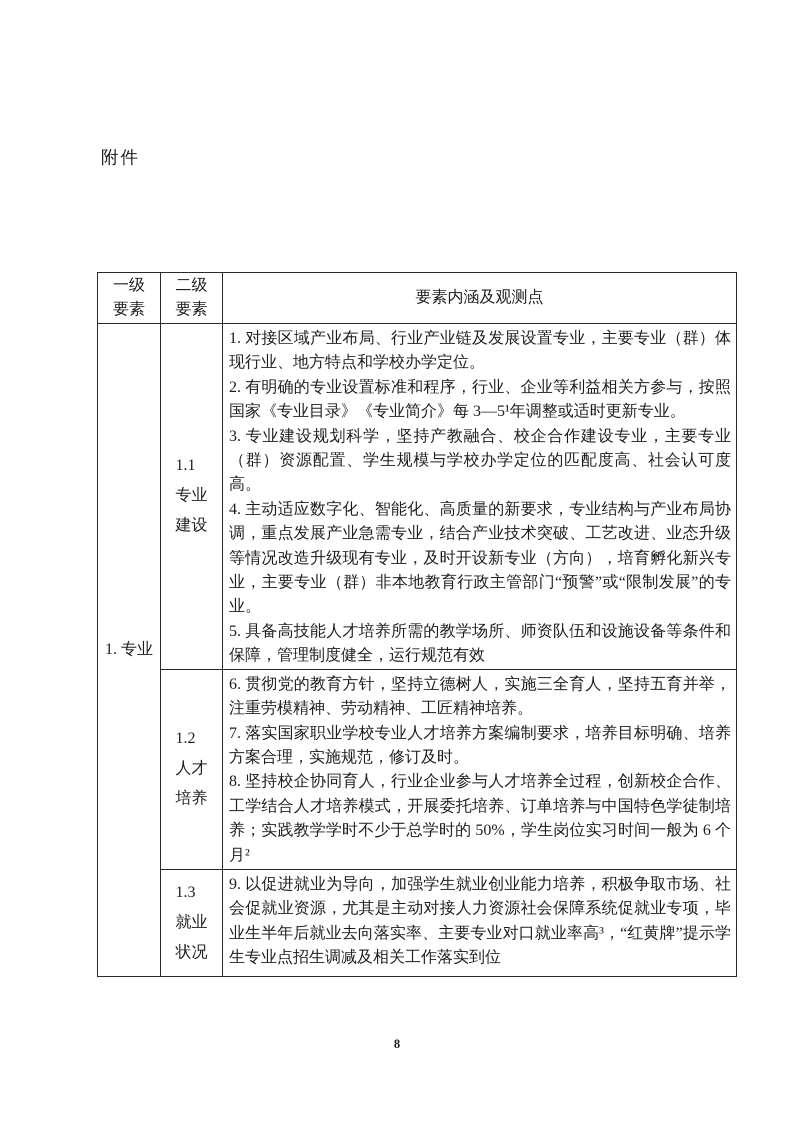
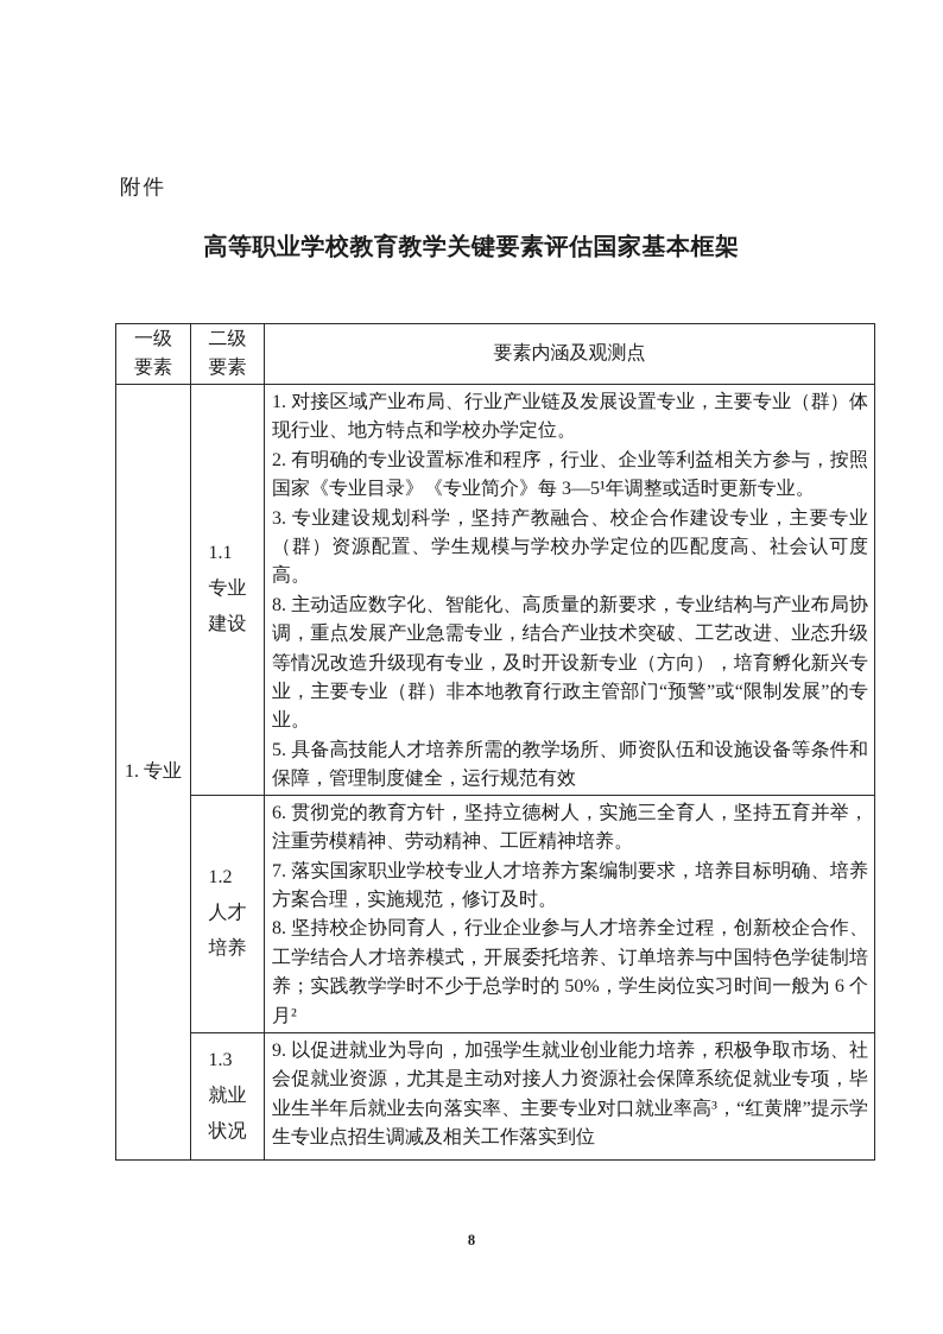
  附件
+ 高等职业学校教育教学关键要素评估国家基本框架
  一级 要素	二级 要素	要素内涵及观测点
- 1. 专业	1.1 专业 建设	1. 对接区域产业布局、行业产业链及发展设置专业，主要专业（群）体现行业、地方特点和学校办学定位。 2. 有明确的专业设置标准和程序，行业、企业等利益相关方参与，按照国家《专业目录》《专业简介》每 3—5¹年调整或适时更新专业。 3. 专业建设规划科学，坚持产教融合、校企合作建设专业，主要专业（群）资源配置、学生规模与学校办学定位的匹配度高、社会认可度高。 4. 主动适应数字化、智能化、高质量的新要求，专业结构与产业布局协调，重点发展产业急需专业，结合产业技术突破、工艺改进、业态升级等情况改造升级现有专业，及时开设新专业（方向），培育孵化新兴专业，主要专业（群）非本地教育行政主管部门“预警”或“限制发展”的专业。 5. 具备高技能人才培养所需的教学场所、师资队伍和设施设备等条件和保障，管理制度健全，运行规范有效
+ 1. 专业	1.1 专业 建设	1. 对接区域产业布局、行业产业链及发展设置专业，主要专业（群）体现行业、地方特点和学校办学定位。 2. 有明确的专业设置标准和程序，行业、企业等利益相关方参与，按照国家《专业目录》《专业简介》每 3—5¹年调整或适时更新专业。 3. 专业建设规划科学，坚持产教融合、校企合作建设专业，主要专业（群）资源配置、学生规模与学校办学定位的匹配度高、社会认可度高。 8. 主动适应数字化、智能化、高质量的新要求，专业结构与产业布局协调，重点发展产业急需专业，结合产业技术突破、工艺改进、业态升级等情况改造升级现有专业，及时开设新专业（方向），培育孵化新兴专业，主要专业（群）非本地教育行政主管部门“预警”或“限制发展”的专业。 5. 具备高技能人才培养所需的教学场所、师资队伍和设施设备等条件和保障，管理制度健全，运行规范有效
  1.2 人才 培养	6. 贯彻党的教育方针，坚持立德树人，实施三全育人，坚持五育并举，注重劳模精神、劳动精神、工匠精神培养。 7. 落实国家职业学校专业人才培养方案编制要求，培养目标明确、培养方案合理，实施规范，修订及时。 8. 坚持校企协同育人，行业企业参与人才培养全过程，创新校企合作、工学结合人才培养模式，开展委托培养、订单培养与中国特色学徒制培养；实践教学学时不少于总学时的 50%，学生岗位实习时间一般为 6 个月²
  1.3 就业 状况	9. 以促进就业为导向，加强学生就业创业能力培养，积极争取市场、社会促就业资源，尤其是主动对接人力资源社会保障系统促就业专项，毕业生半年后就业去向落实率、主要专业对口就业率高³，“红黄牌”提示学生专业点招生调减及相关工作落实到位
  8
